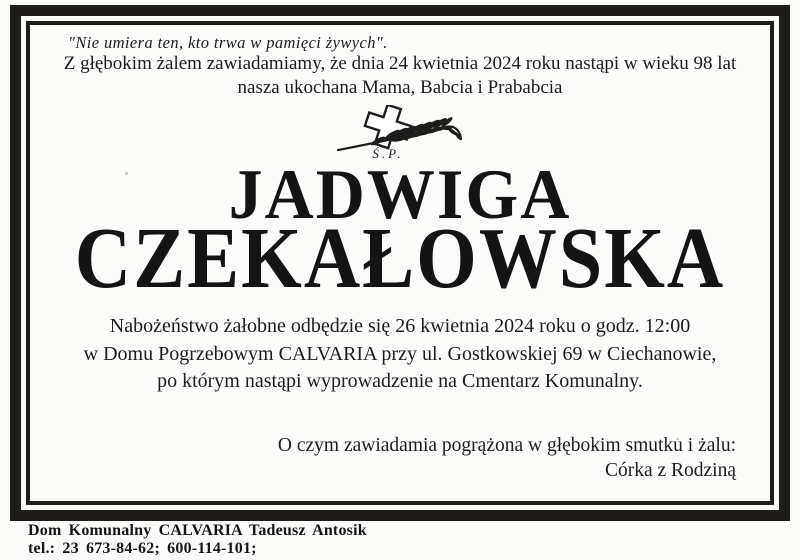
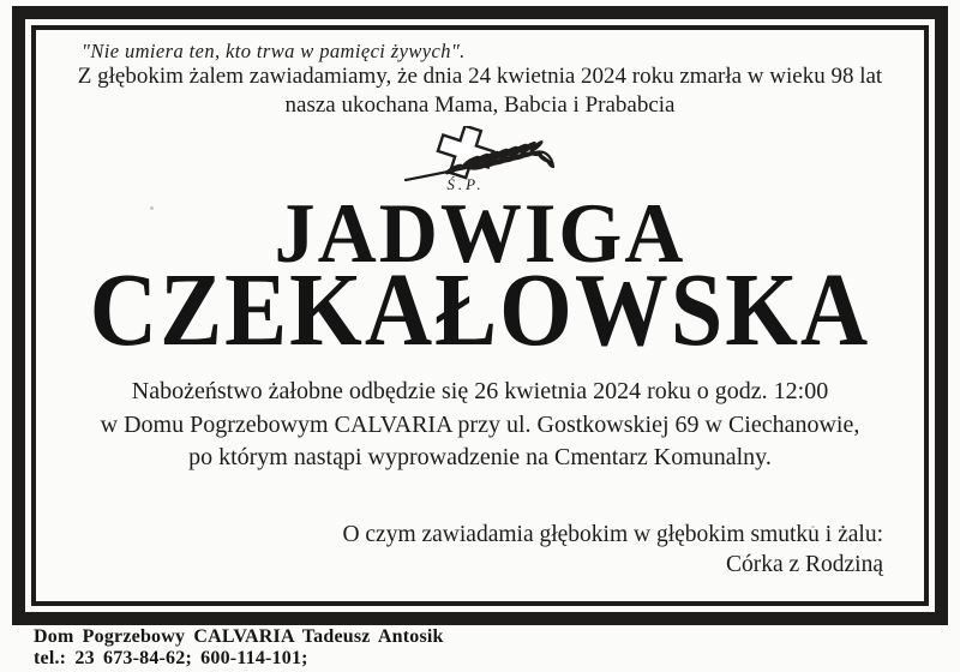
  "Nie umiera ten, kto trwa w pamięci żywych".
- Z głębokim żalem zawiadamiamy, że dnia 24 kwietnia 2024 roku nastąpi w wieku 98 lat
+ Z głębokim żalem zawiadamiamy, że dnia 24 kwietnia 2024 roku zmarła w wieku 98 lat
  nasza ukochana Mama, Babcia i Prababcia
  Ś.P.
  JADWIGA
  CZEKAŁOWSKA
  Nabożeństwo żałobne odbędzie się 26 kwietnia 2024 roku o godz. 12:00
  w Domu Pogrzebowym CALVARIA przy ul. Gostkowskiej 69 w Ciechanowie,
  po którym nastąpi wyprowadzenie na Cmentarz Komunalny.
- O czym zawiadamia pogrążona w głębokim smutku i żalu:
+ O czym zawiadamia głębokim w głębokim smutku i żalu:
  Córka z Rodziną
- Dom Komunalny CALVARIA Tadeusz Antosik
+ Dom Pogrzebowy CALVARIA Tadeusz Antosik
  tel.: 23 673-84-62; 600-114-101;
